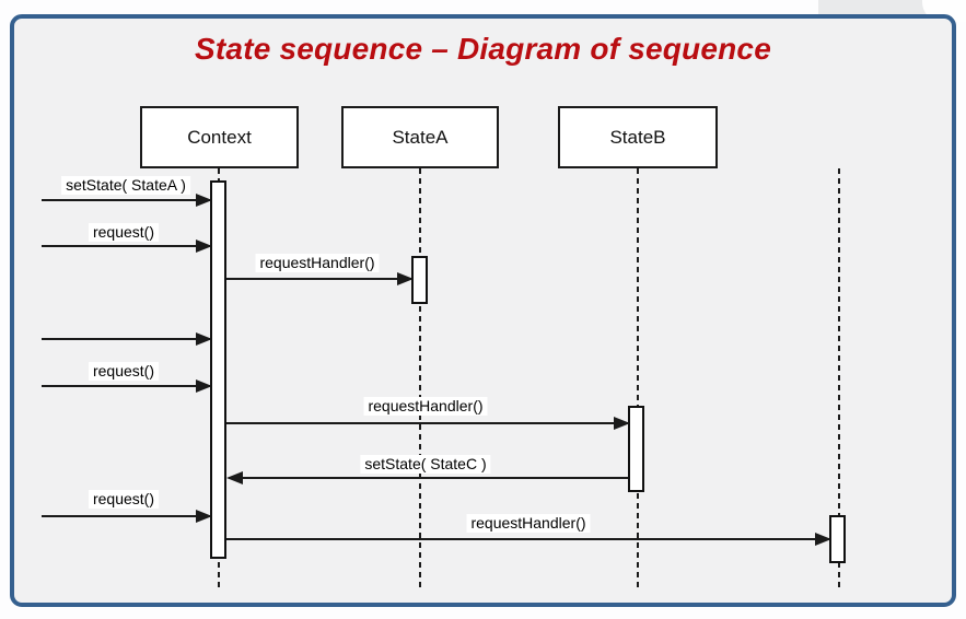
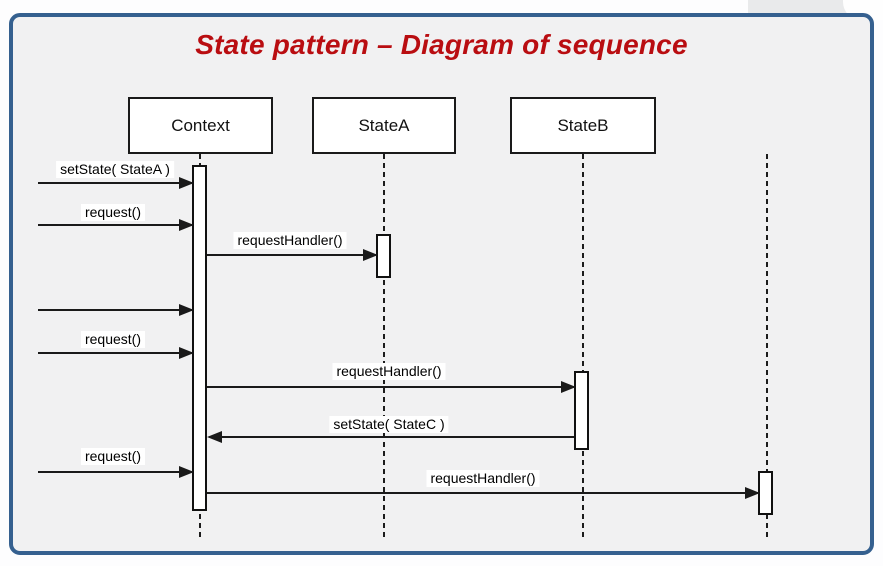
- State sequence – Diagram of sequence
+ State pattern – Diagram of sequence
  Context
  StateA
  StateB
  setState( StateA )
  request()
  requestHandler()
  request()
  requestHandler()
  setState( StateC )
  request()
  requestHandler()
